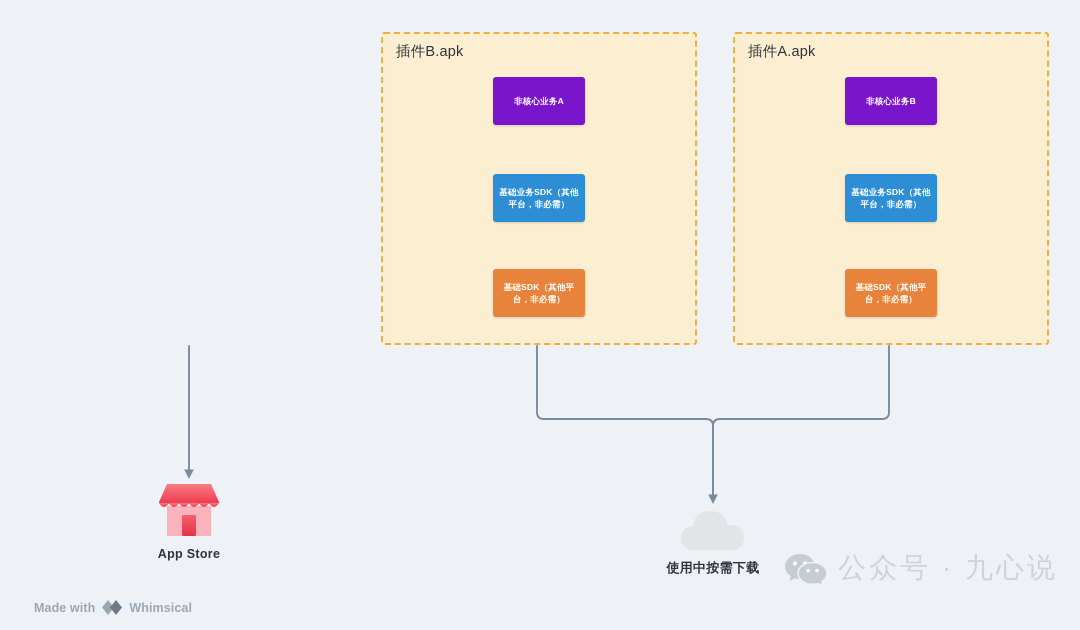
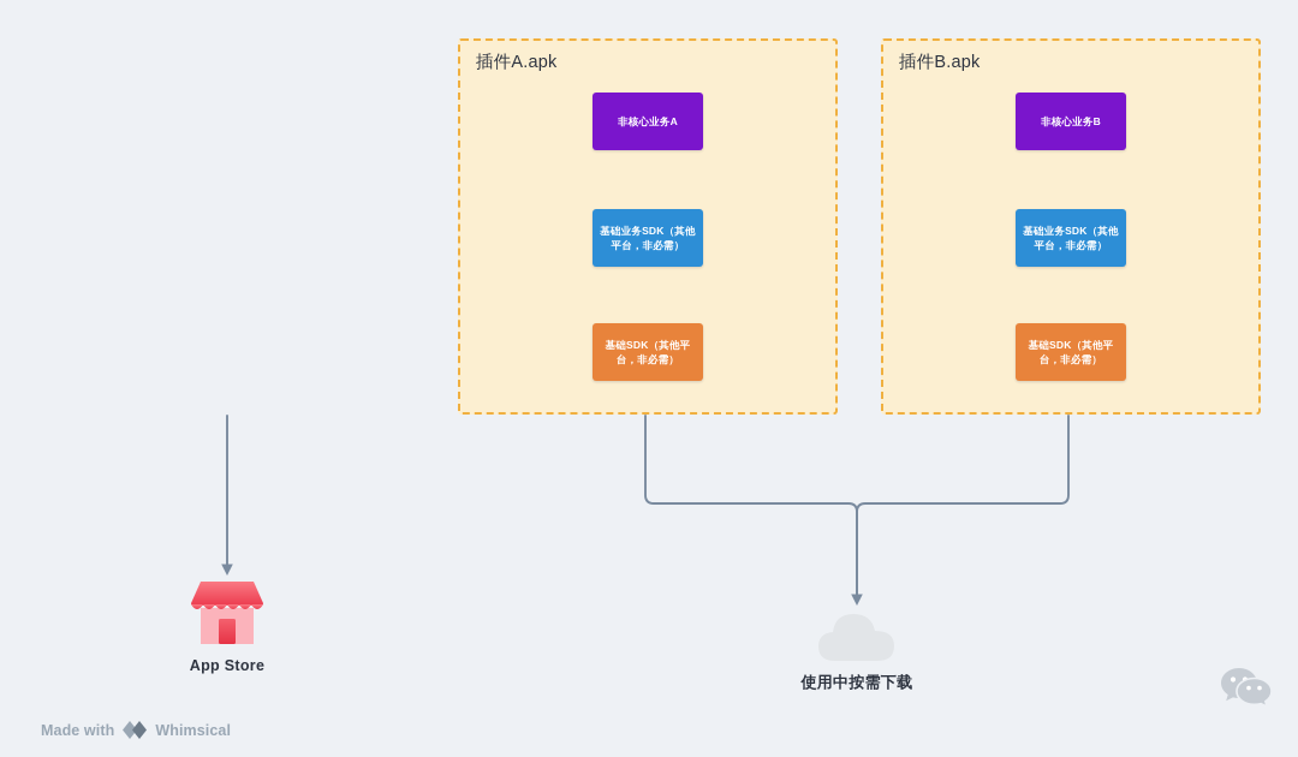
- 插件B.apk
+ 插件A.apk
  非核心业务A
  基础业务SDK（其他平台，非必需）
  基础SDK（其他平台，非必需）
- 插件A.apk
+ 插件B.apk
  非核心业务B
  基础业务SDK（其他平台，非必需）
  基础SDK（其他平台，非必需）
  App Store
  使用中按需下载
  Made with
  Whimsical
- 公众号 · 九心说
